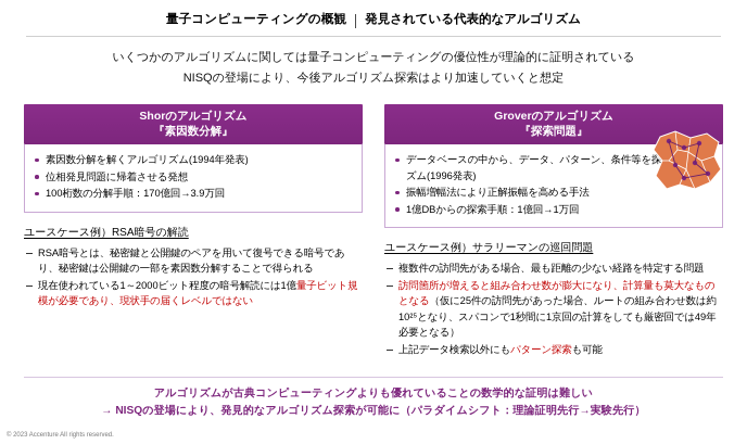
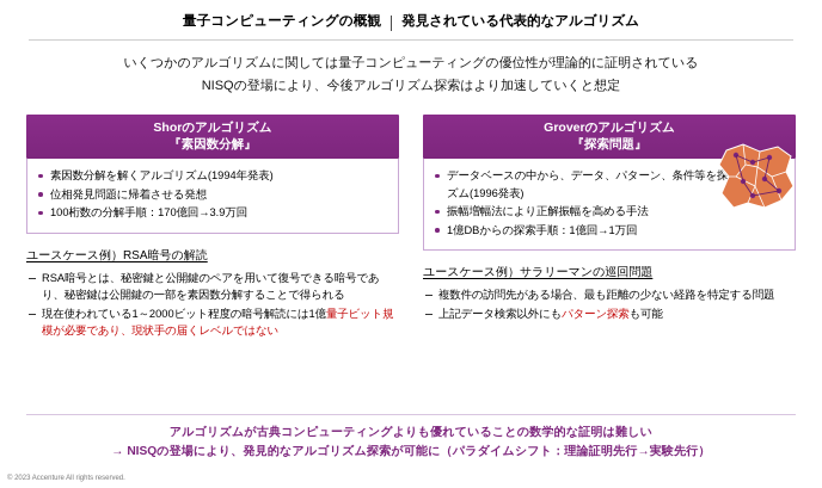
  量子コンピューティングの概観
  発見されている代表的なアルゴリズム
  いくつかのアルゴリズムに関しては量子コンピューティングの優位性が理論的に証明されている
  NISQの登場により、今後アルゴリズム探索はより加速していくと想定
  Shorのアルゴリズム
  『素因数分解』
  素因数分解を解くアルゴリズム(1994年発表)
  位相発見問題に帰着させる発想
  100桁数の分解手順：170億回→3.9万回
  ユースケース例）RSA暗号の解読
  RSA暗号とは、秘密鍵と公開鍵のペアを用いて復号できる暗号であり、秘密鍵は公開鍵の一部を素因数分解することで得られる
  現在使われている1～2000ビット程度の暗号解読には1億量子ビット規模が必要であり、現状手の届くレベルではない
  Groverのアルゴリズム
  『探索問題』
  データベースの中から、データ、パターン、条件等を探ズム(1996発表)
  振幅増幅法により正解振幅を高める手法
  1億DBからの探索手順：1億回→1万回
  ユースケース例）サラリーマンの巡回問題
  複数件の訪問先がある場合、最も距離の少ない経路を特定する問題
- 訪問箇所が増えると組み合わせ数が膨大になり、計算量も莫大なものとなる（仮に25件の訪問先があった場合、ルートの組み合わせ数は約10²⁵となり、スパコンで1秒間に1京回の計算をしても厳密回では49年必要となる）
  上記データ検索以外にもパターン探索も可能
  アルゴリズムが古典コンピューティングよりも優れていることの数学的な証明は難しい
  → NISQの登場により、発見的なアルゴリズム探索が可能に（パラダイムシフト：理論証明先行→実験先行）
